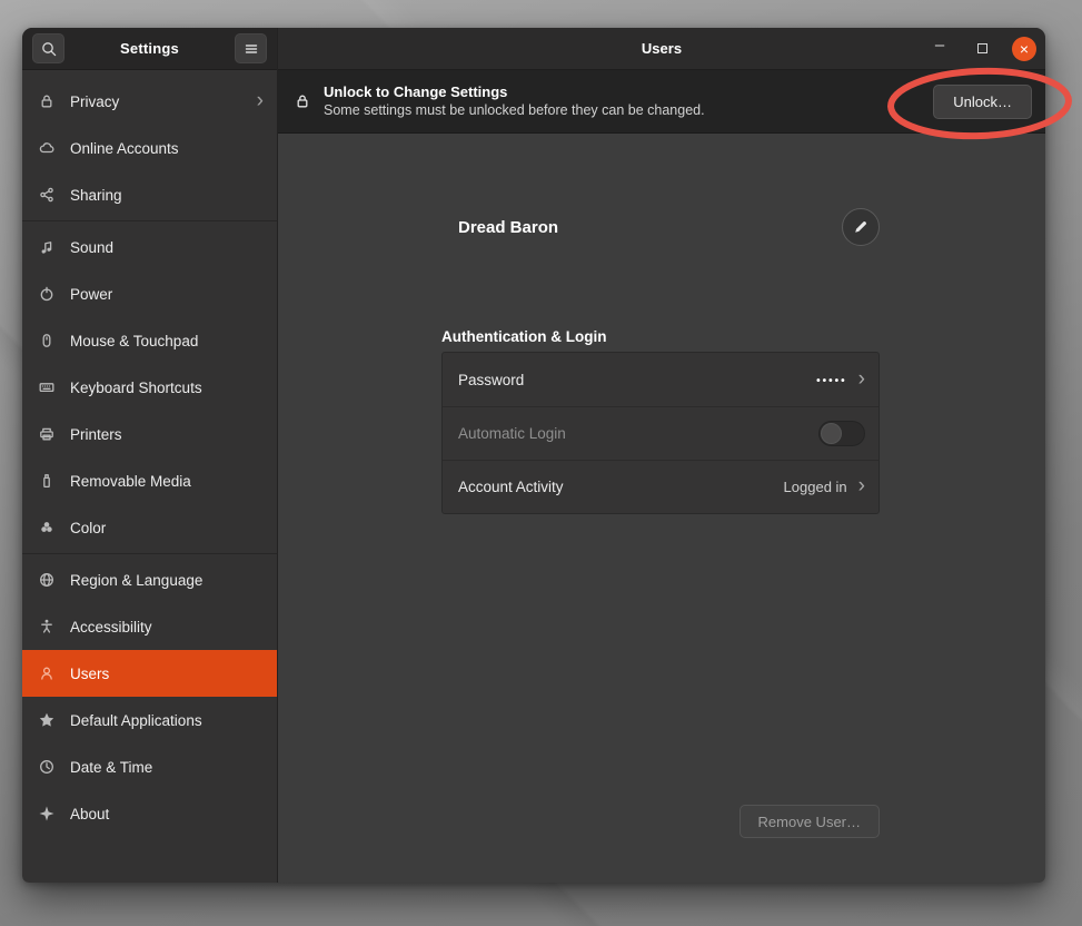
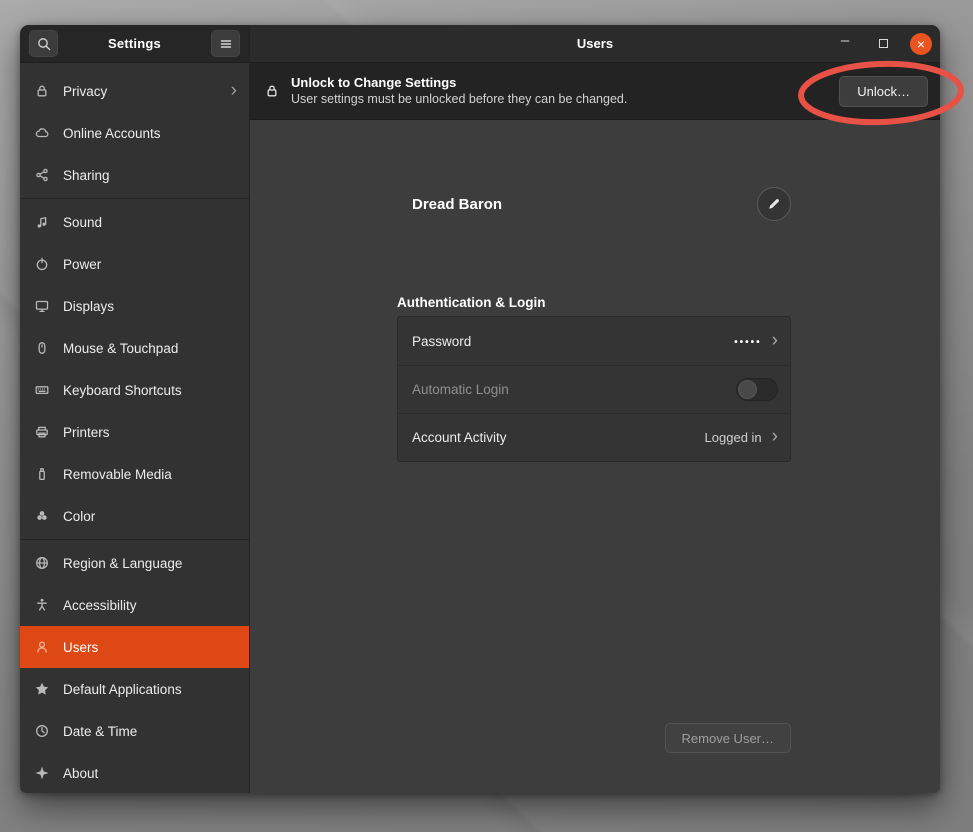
  Settings
  Privacy
  ›
  Online Accounts
  Sharing
  Sound
  Power
+ Displays
  Mouse & Touchpad
  Keyboard Shortcuts
  Printers
  Removable Media
  Color
  Region & Language
  Accessibility
  Users
  Default Applications
  Date & Time
  About
  Users
  –
  ×
  Unlock to Change Settings
- Some settings must be unlocked before they can be changed.
+ User settings must be unlocked before they can be changed.
  Unlock…
  Dread Baron
  Authentication & Login
  Password
  •••••
  ›
  Automatic Login
  Account Activity
  Logged in
  ›
  Remove User…
